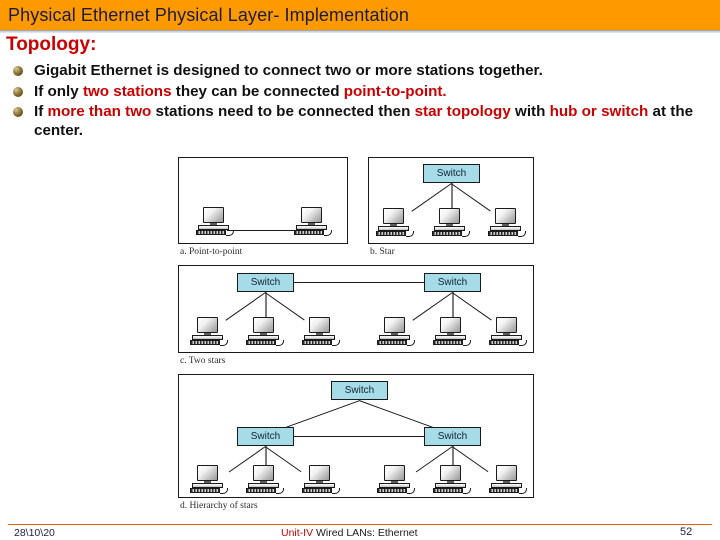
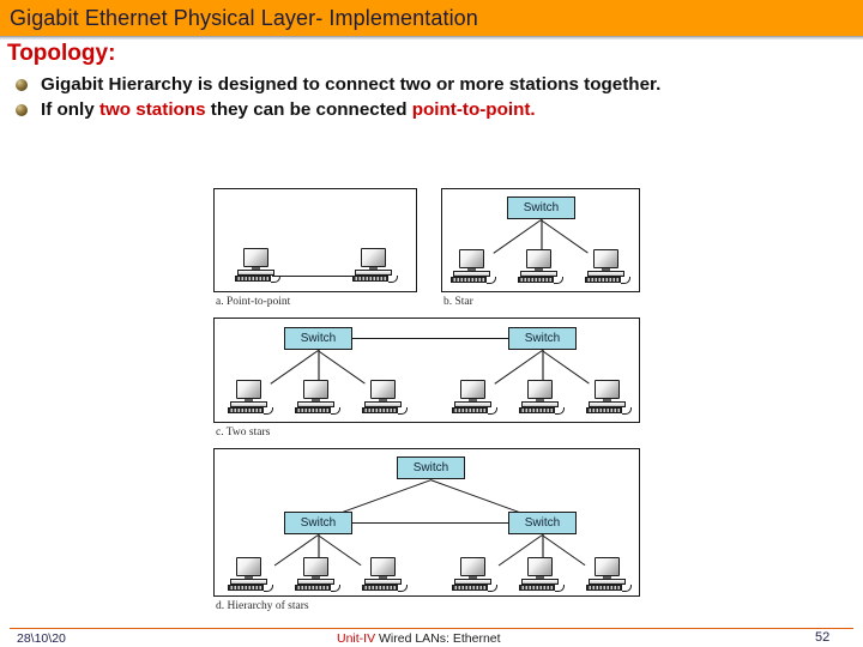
- Physical Ethernet Physical Layer- Implementation
+ Gigabit Ethernet Physical Layer- Implementation
  Topology:
- Gigabit Ethernet is designed to connect two or more stations together.
+ Gigabit Hierarchy is designed to connect two or more stations together.
  If only two stations they can be connected point-to-point.
- If more than two stations need to be connected then star topology with hub or switch at the center.
  a. Point-to-point
  Switch
  b. Star
  Switch
  Switch
  c. Two stars
  Switch
  Switch
  Switch
  d. Hierarchy of stars
  28\10\20
  Unit-IV Wired LANs: Ethernet
  52
